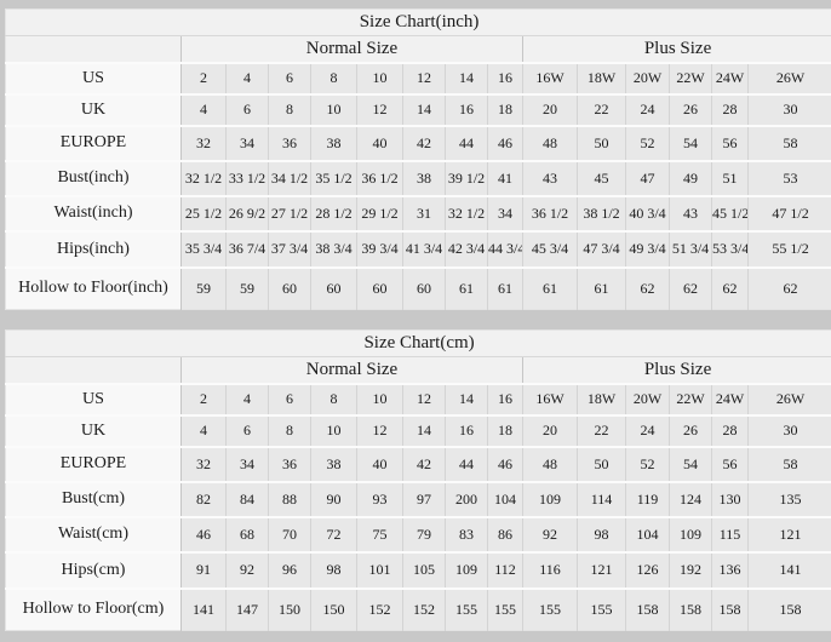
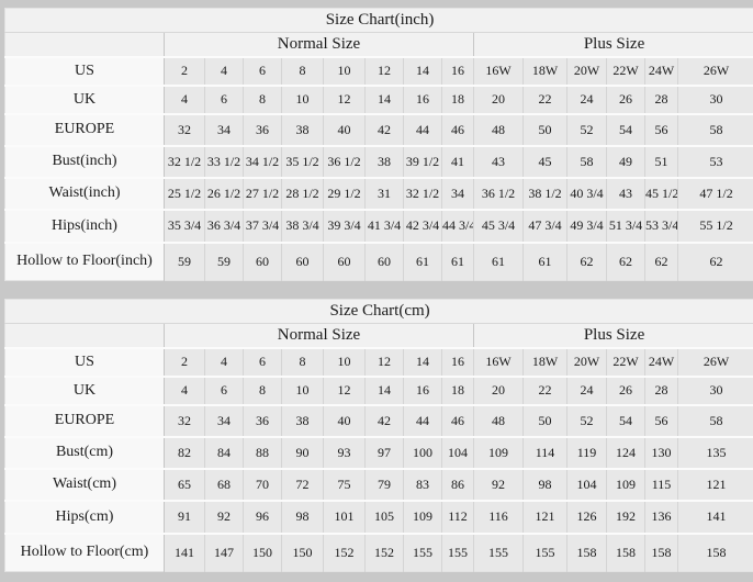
  Size Chart(inch)
  	Normal Size	Plus Size
  US	2	4	6	8	10	12	14	16	16W	18W	20W	22W	24W	26W
  UK	4	6	8	10	12	14	16	18	20	22	24	26	28	30
  EUROPE	32	34	36	38	40	42	44	46	48	50	52	54	56	58
- Bust(inch)	32 1/2	33 1/2	34 1/2	35 1/2	36 1/2	38	39 1/2	41	43	45	47	49	51	53
+ Bust(inch)	32 1/2	33 1/2	34 1/2	35 1/2	36 1/2	38	39 1/2	41	43	45	58	49	51	53
- Waist(inch)	25 1/2	26 9/2	27 1/2	28 1/2	29 1/2	31	32 1/2	34	36 1/2	38 1/2	40 3/4	43	45 1/2	47 1/2
+ Waist(inch)	25 1/2	26 1/2	27 1/2	28 1/2	29 1/2	31	32 1/2	34	36 1/2	38 1/2	40 3/4	43	45 1/2	47 1/2
- Hips(inch)	35 3/4	36 7/4	37 3/4	38 3/4	39 3/4	41 3/4	42 3/4	44 3/4	45 3/4	47 3/4	49 3/4	51 3/4	53 3/4	55 1/2
+ Hips(inch)	35 3/4	36 3/4	37 3/4	38 3/4	39 3/4	41 3/4	42 3/4	44 3/4	45 3/4	47 3/4	49 3/4	51 3/4	53 3/4	55 1/2
  Hollow to Floor(inch)	59	59	60	60	60	60	61	61	61	61	62	62	62	62
  Size Chart(cm)
  	Normal Size	Plus Size
  US	2	4	6	8	10	12	14	16	16W	18W	20W	22W	24W	26W
  UK	4	6	8	10	12	14	16	18	20	22	24	26	28	30
  EUROPE	32	34	36	38	40	42	44	46	48	50	52	54	56	58
- Bust(cm)	82	84	88	90	93	97	200	104	109	114	119	124	130	135
+ Bust(cm)	82	84	88	90	93	97	100	104	109	114	119	124	130	135
- Waist(cm)	46	68	70	72	75	79	83	86	92	98	104	109	115	121
+ Waist(cm)	65	68	70	72	75	79	83	86	92	98	104	109	115	121
  Hips(cm)	91	92	96	98	101	105	109	112	116	121	126	192	136	141
  Hollow to Floor(cm)	141	147	150	150	152	152	155	155	155	155	158	158	158	158
